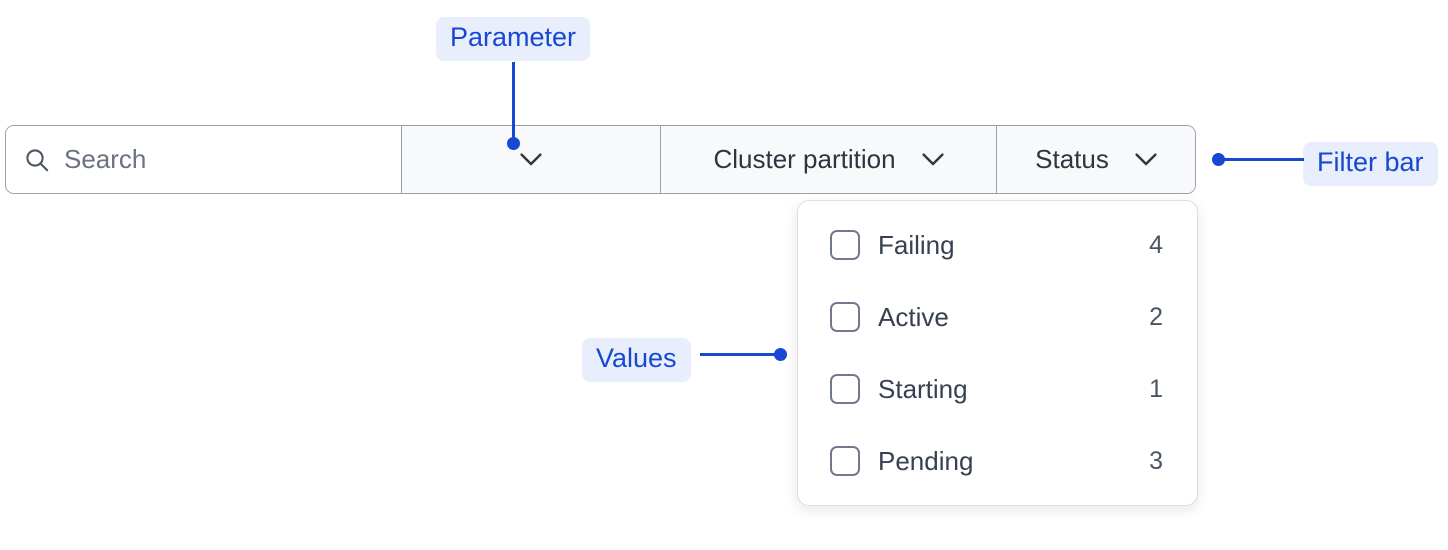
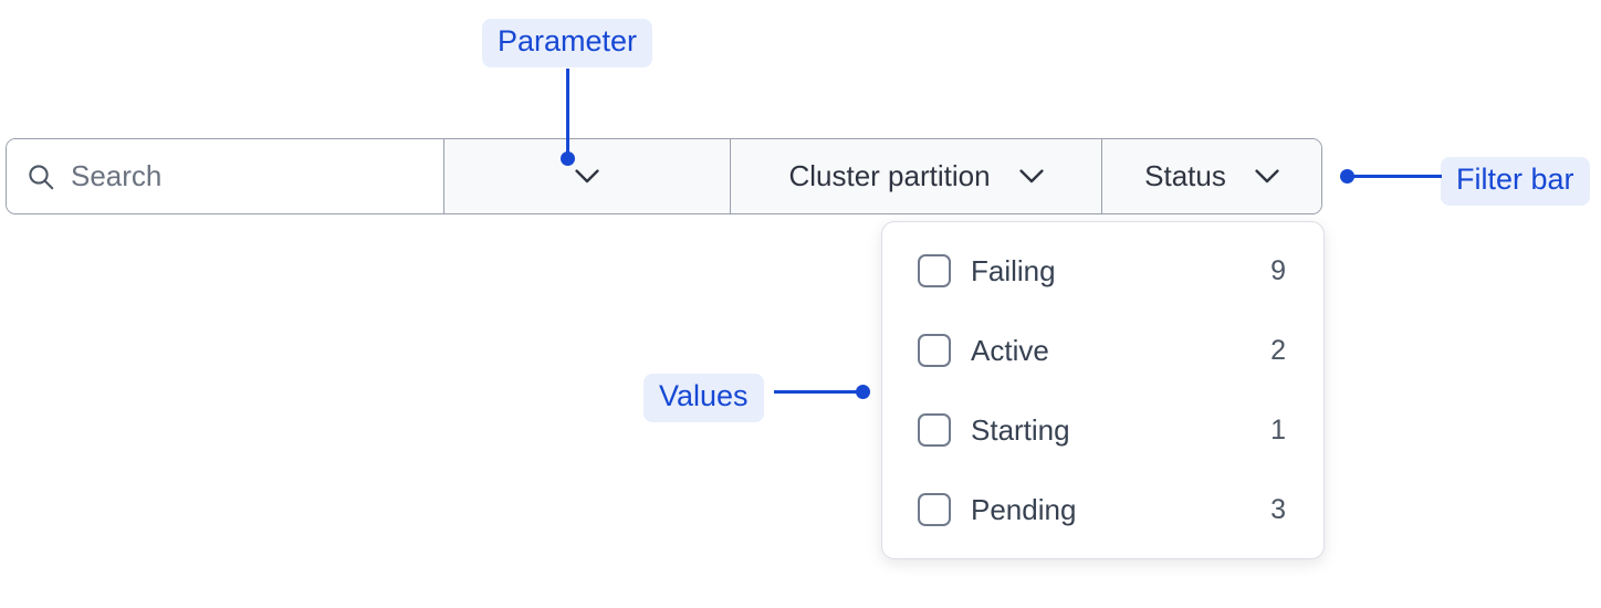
  Search
  Cluster partition
  Status
  Failing
- 4
+ 9
  Active
  2
  Starting
  1
  Pending
  3
  Parameter
  Values
  Filter bar
